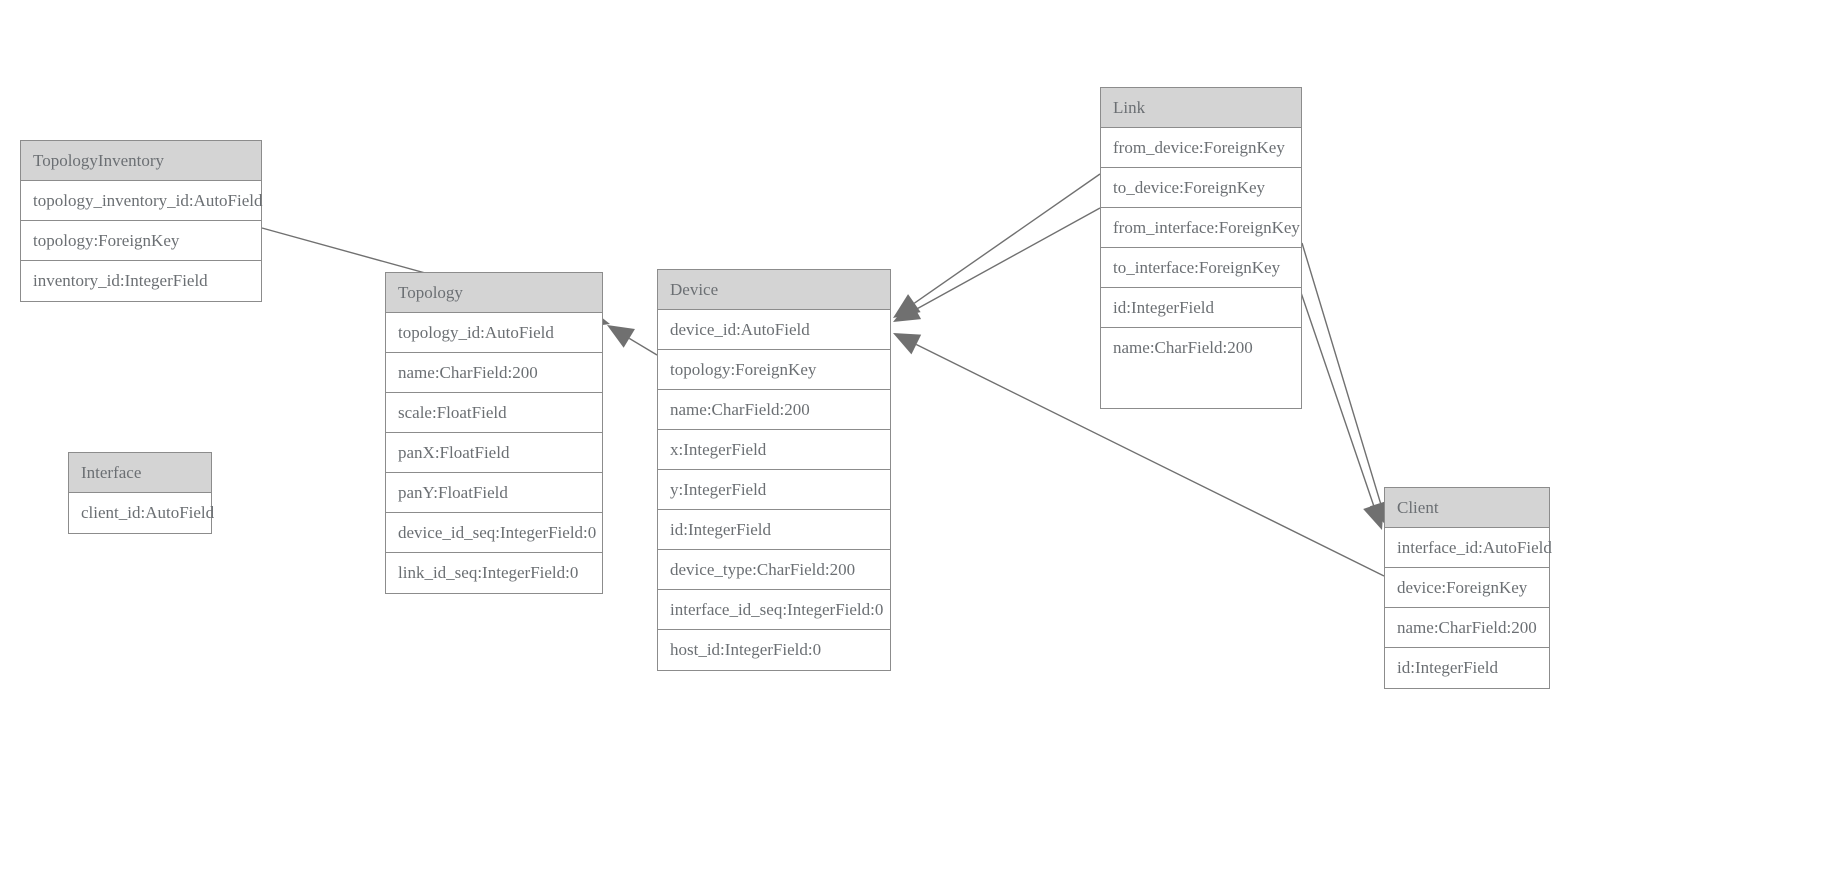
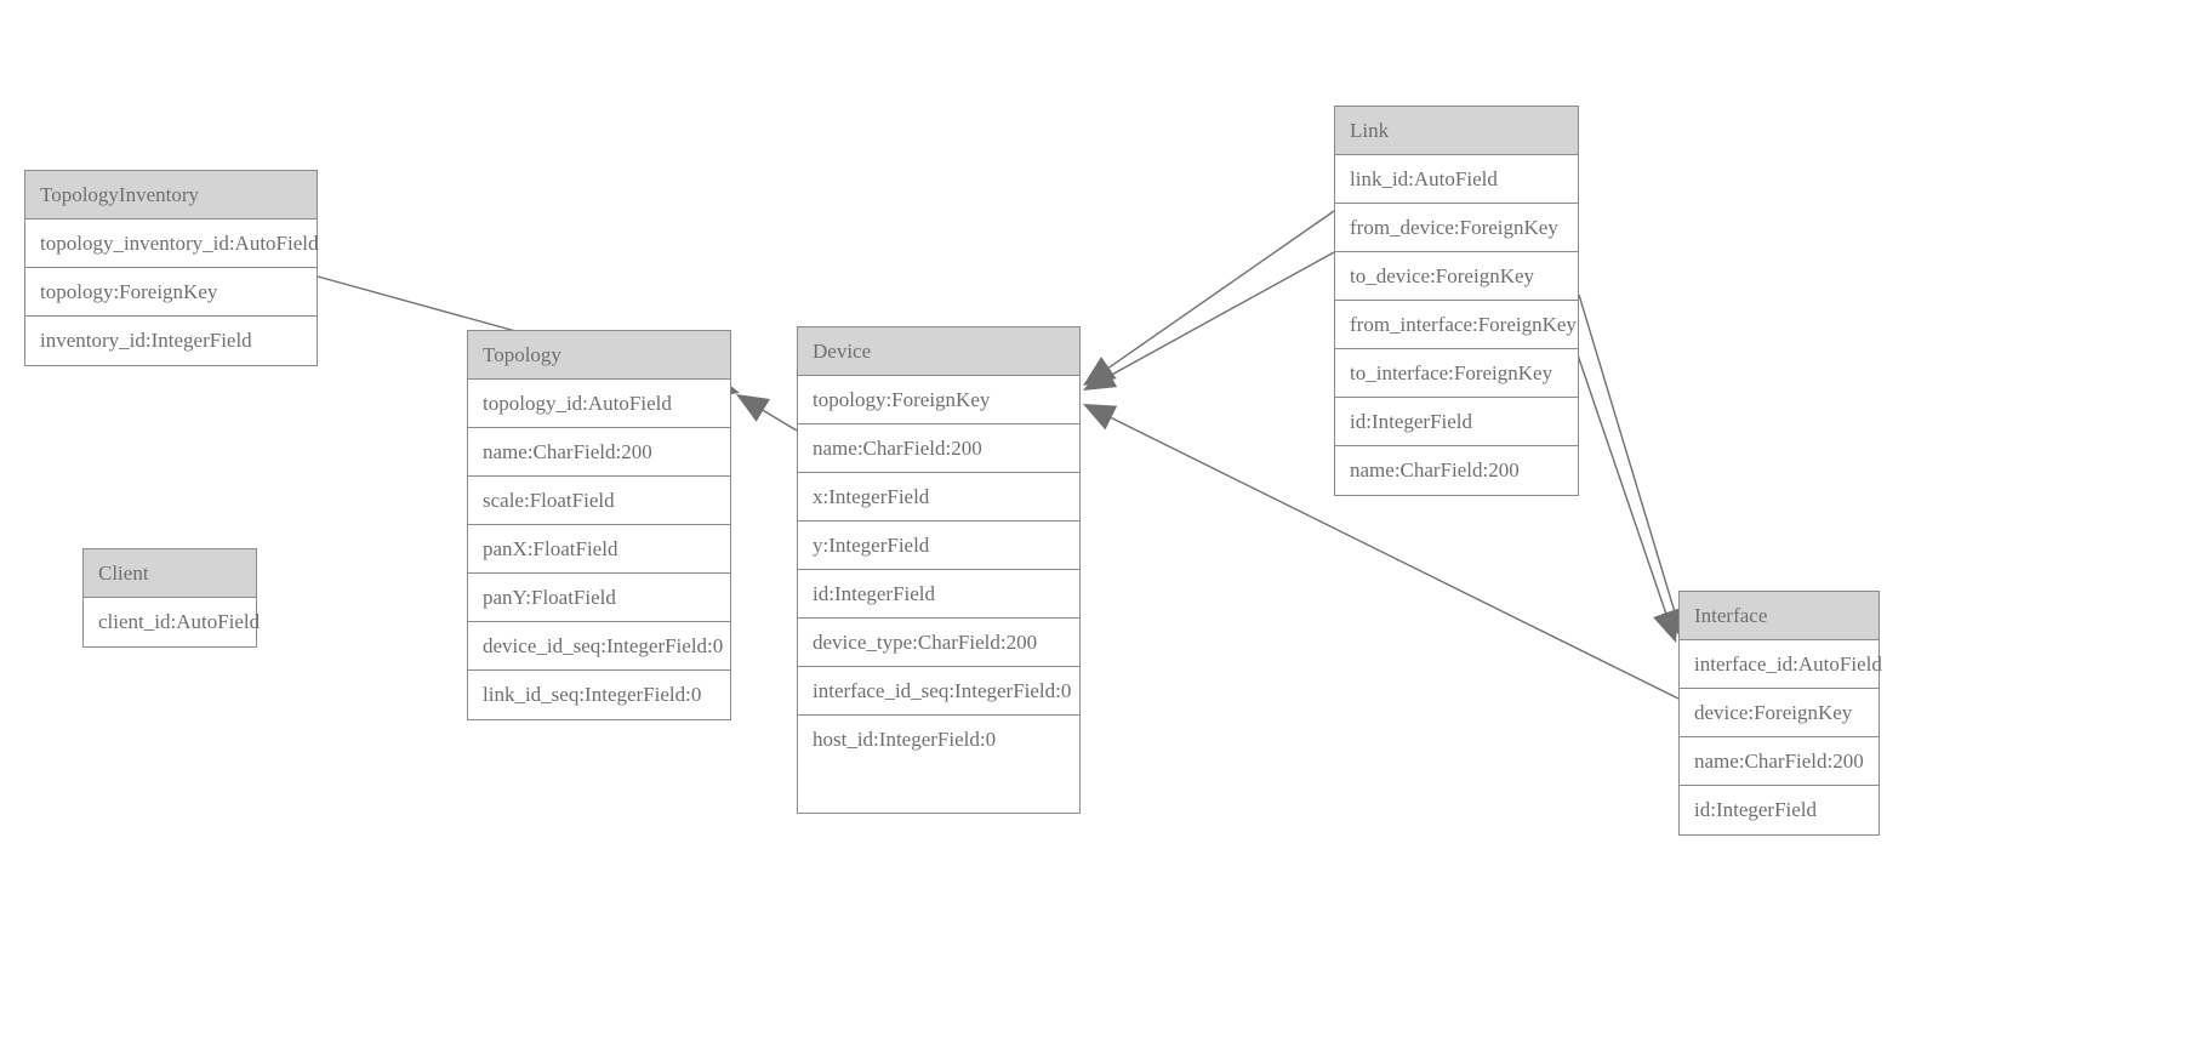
  TopologyInventory
  topology_inventory_id:AutoField
  topology:ForeignKey
  inventory_id:IntegerField
- Interface
+ Client
  client_id:AutoField
  Topology
  topology_id:AutoField
  name:CharField:200
  scale:FloatField
  panX:FloatField
  panY:FloatField
  device_id_seq:IntegerField:0
  link_id_seq:IntegerField:0
  Device
- device_id:AutoField
  topology:ForeignKey
  name:CharField:200
  x:IntegerField
  y:IntegerField
  id:IntegerField
  device_type:CharField:200
  interface_id_seq:IntegerField:0
  host_id:IntegerField:0
  Link
+ link_id:AutoField
  from_device:ForeignKey
  to_device:ForeignKey
  from_interface:ForeignKey
  to_interface:ForeignKey
  id:IntegerField
  name:CharField:200
- Client
+ Interface
  interface_id:AutoField
  device:ForeignKey
  name:CharField:200
  id:IntegerField
